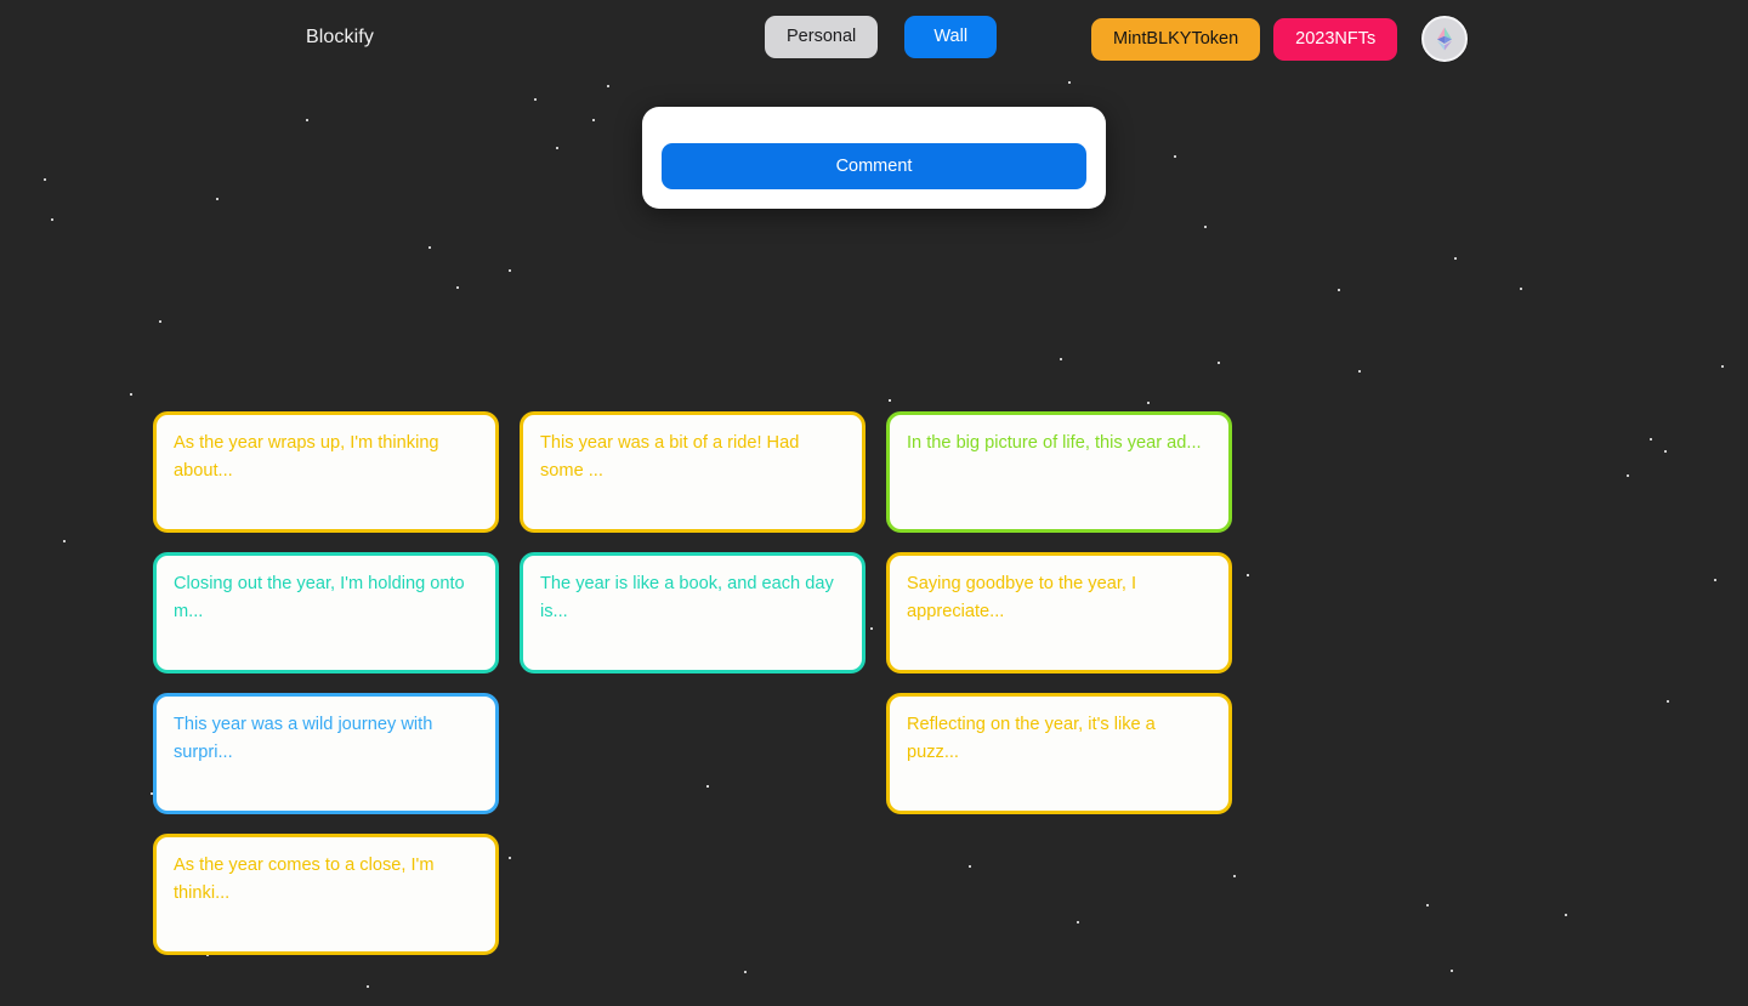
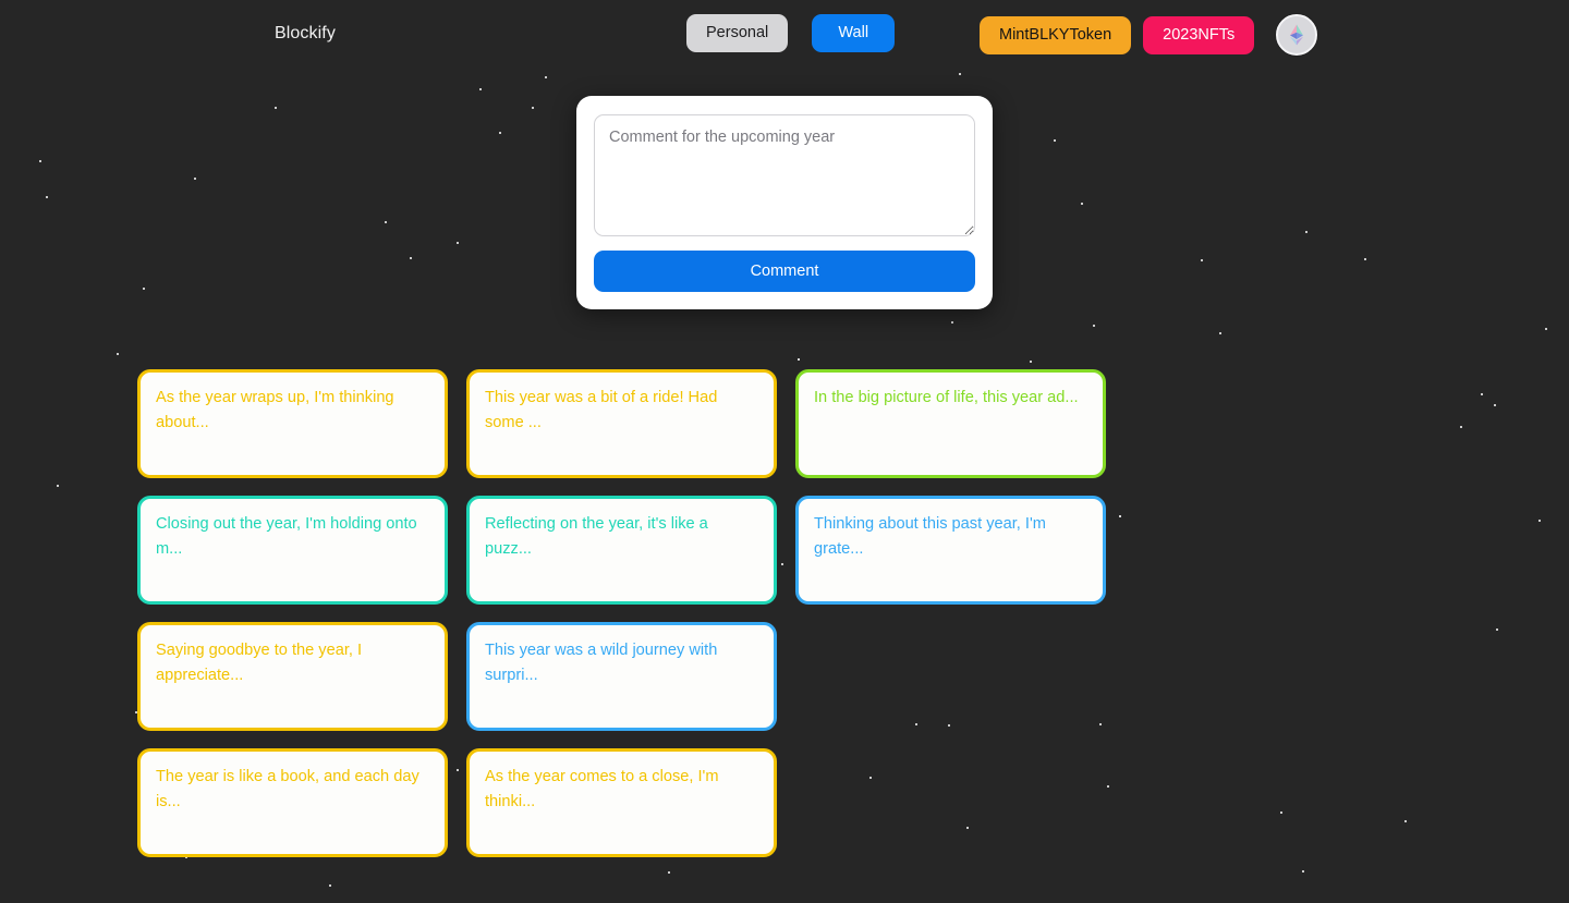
  Blockify
  Personal
  Wall
  MintBLKYToken
  2023NFTs
+ Comment for the upcoming year
  Comment
  As the year wraps up, I'm thinking about...
  This year was a bit of a ride! Had some ...
  In the big picture of life, this year ad...
  Closing out the year, I'm holding onto m...
- The year is like a book, and each day is...
+ Reflecting on the year, it's like a puzz...
+ Thinking about this past year, I'm grate...
  Saying goodbye to the year, I appreciate...
  This year was a wild journey with surpri...
- Reflecting on the year, it's like a puzz...
+ The year is like a book, and each day is...
  As the year comes to a close, I'm thinki...
